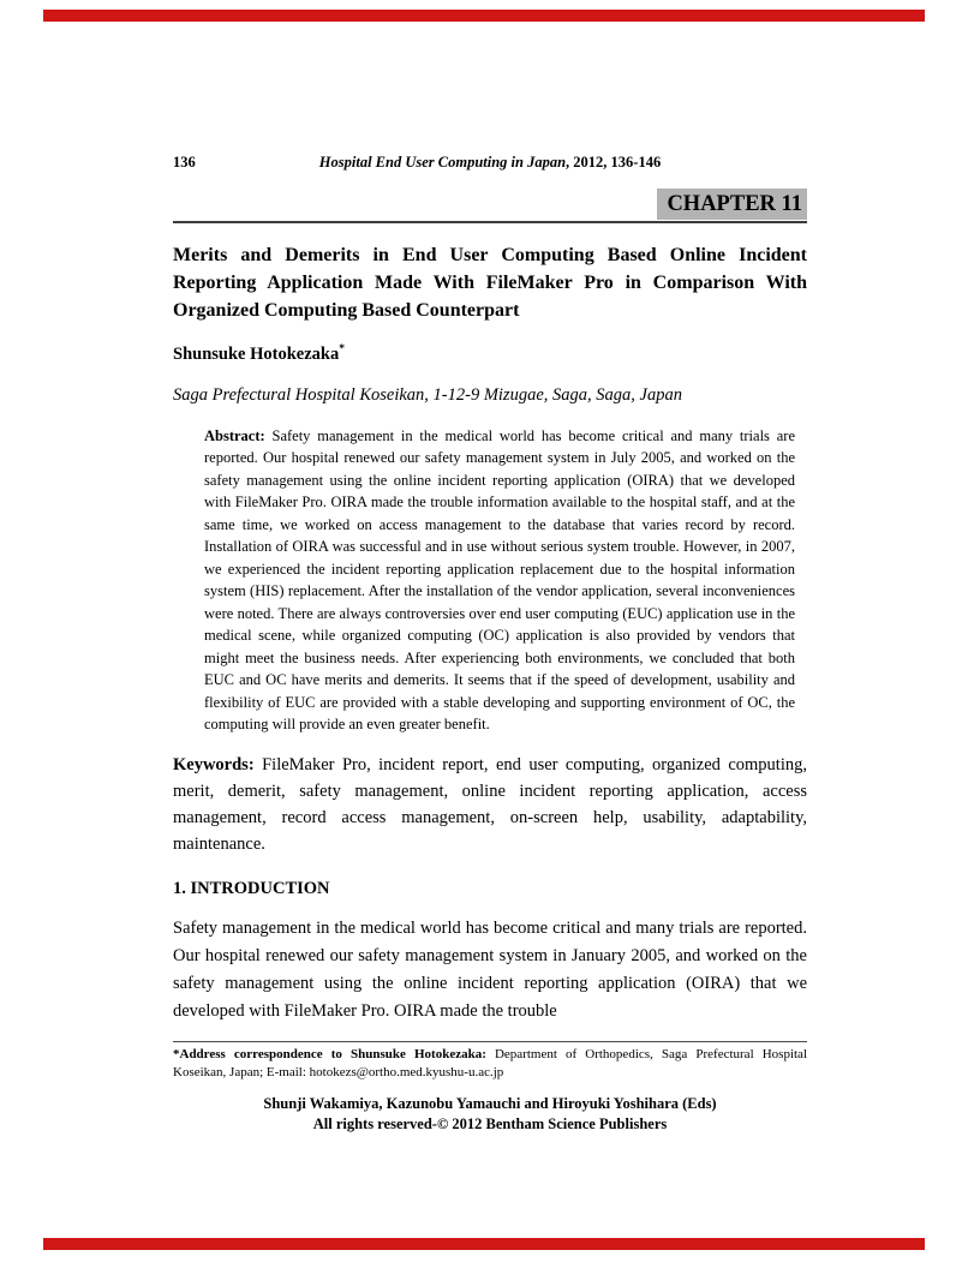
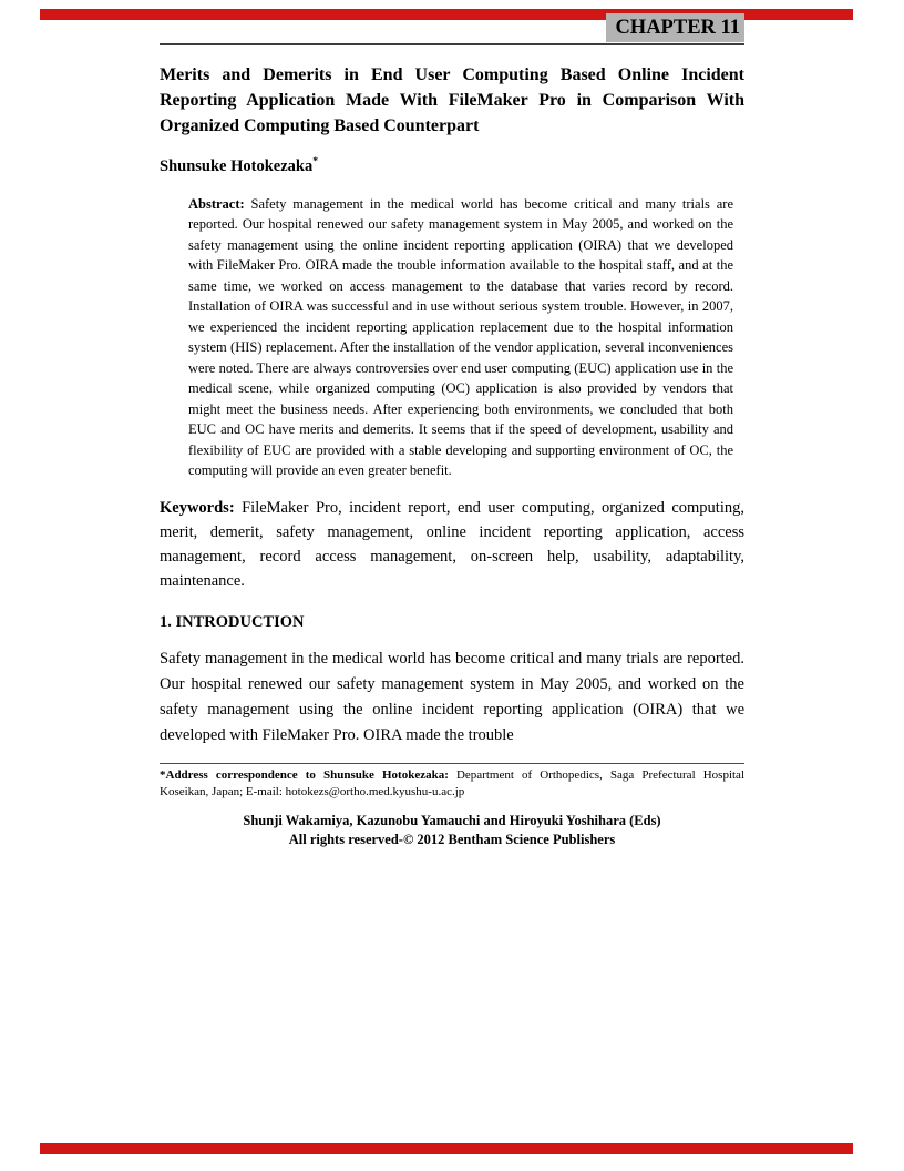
- 136
- Hospital End User Computing in Japan, 2012, 136-146
  CHAPTER 11
  Merits and Demerits in End User Computing Based Online Incident Reporting Application Made With FileMaker Pro in Comparison With Organized Computing Based Counterpart
  Shunsuke Hotokezaka*
- Saga Prefectural Hospital Koseikan, 1-12-9 Mizugae, Saga, Saga, Japan
- Abstract: Safety management in the medical world has become critical and many trials are reported. Our hospital renewed our safety management system in July 2005, and worked on the safety management using the online incident reporting application (OIRA) that we developed with FileMaker Pro. OIRA made the trouble information available to the hospital staff, and at the same time, we worked on access management to the database that varies record by record. Installation of OIRA was successful and in use without serious system trouble. However, in 2007, we experienced the incident reporting application replacement due to the hospital information system (HIS) replacement. After the installation of the vendor application, several inconveniences were noted. There are always controversies over end user computing (EUC) application use in the medical scene, while organized computing (OC) application is also provided by vendors that might meet the business needs. After experiencing both environments, we concluded that both EUC and OC have merits and demerits. It seems that if the speed of development, usability and flexibility of EUC are provided with a stable developing and supporting environment of OC, the computing will provide an even greater benefit.
+ Abstract: Safety management in the medical world has become critical and many trials are reported. Our hospital renewed our safety management system in May 2005, and worked on the safety management using the online incident reporting application (OIRA) that we developed with FileMaker Pro. OIRA made the trouble information available to the hospital staff, and at the same time, we worked on access management to the database that varies record by record. Installation of OIRA was successful and in use without serious system trouble. However, in 2007, we experienced the incident reporting application replacement due to the hospital information system (HIS) replacement. After the installation of the vendor application, several inconveniences were noted. There are always controversies over end user computing (EUC) application use in the medical scene, while organized computing (OC) application is also provided by vendors that might meet the business needs. After experiencing both environments, we concluded that both EUC and OC have merits and demerits. It seems that if the speed of development, usability and flexibility of EUC are provided with a stable developing and supporting environment of OC, the computing will provide an even greater benefit.
  Keywords: FileMaker Pro, incident report, end user computing, organized computing, merit, demerit, safety management, online incident reporting application, access management, record access management, on-screen help, usability, adaptability, maintenance.
  1. INTRODUCTION
- Safety management in the medical world has become critical and many trials are reported. Our hospital renewed our safety management system in January 2005, and worked on the safety management using the online incident reporting application (OIRA) that we developed with FileMaker Pro. OIRA made the trouble
+ Safety management in the medical world has become critical and many trials are reported. Our hospital renewed our safety management system in May 2005, and worked on the safety management using the online incident reporting application (OIRA) that we developed with FileMaker Pro. OIRA made the trouble
  *Address correspondence to Shunsuke Hotokezaka: Department of Orthopedics, Saga Prefectural Hospital Koseikan, Japan; E-mail: hotokezs@ortho.med.kyushu-u.ac.jp
  Shunji Wakamiya, Kazunobu Yamauchi and Hiroyuki Yoshihara (Eds)
  All rights reserved-© 2012 Bentham Science Publishers
